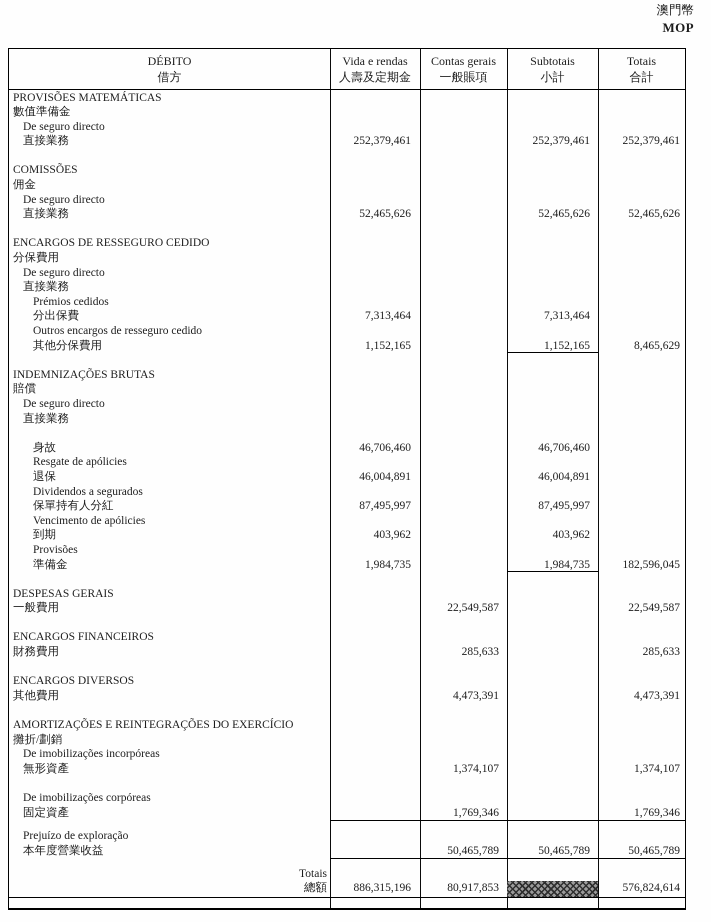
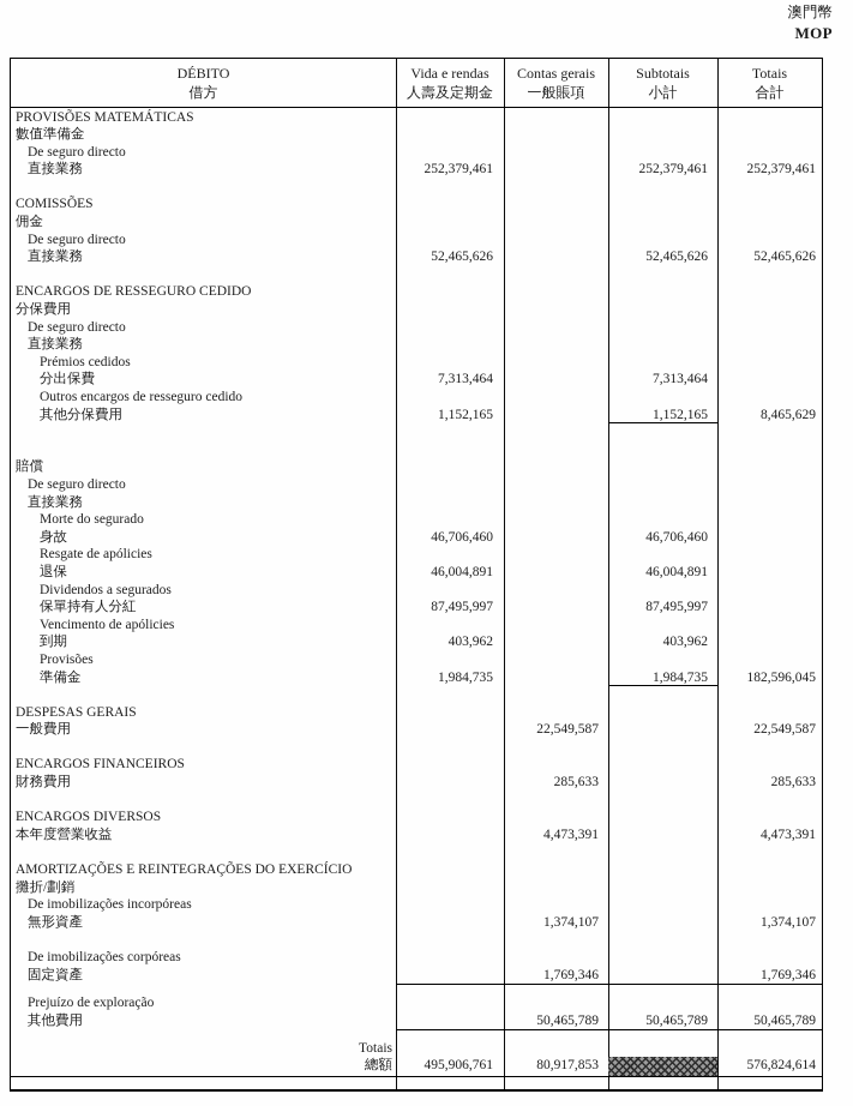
  澳門幣
  MOP
  DÉBITO
  借方
  Vida e rendas
  人壽及定期金
  Contas gerais
  一般賬項
  Subtotais
  小計
  Totais
  合計
  PROVISÕES MATEMÁTICAS
  數值準備金
  De seguro directo
  直接業務
  252,379,461
  252,379,461
  252,379,461
  COMISSÕES
  佣金
  De seguro directo
  直接業務
  52,465,626
  52,465,626
  52,465,626
  ENCARGOS DE RESSEGURO CEDIDO
  分保費用
  De seguro directo
  直接業務
  Prémios cedidos
  分出保費
  7,313,464
  7,313,464
  Outros encargos de resseguro cedido
  其他分保費用
  1,152,165
  1,152,165
  8,465,629
- INDEMNIZAÇÕES BRUTAS
  賠償
  De seguro directo
  直接業務
+ Morte do segurado
  身故
  46,706,460
  46,706,460
  Resgate de apólicies
  退保
  46,004,891
  46,004,891
  Dividendos a segurados
  保單持有人分紅
  87,495,997
  87,495,997
  Vencimento de apólicies
  到期
  403,962
  403,962
  Provisões
  準備金
  1,984,735
  1,984,735
  182,596,045
  DESPESAS GERAIS
  一般費用
  22,549,587
  22,549,587
  ENCARGOS FINANCEIROS
  財務費用
  285,633
  285,633
  ENCARGOS DIVERSOS
- 其他費用
+ 本年度營業收益
  4,473,391
  4,473,391
  AMORTIZAÇÕES E REINTEGRAÇÕES DO EXERCÍCIO
  攤折/劃銷
  De imobilizações incorpóreas
  無形資產
  1,374,107
  1,374,107
  De imobilizações corpóreas
  固定資產
  1,769,346
  1,769,346
  Prejuízo de exploração
- 本年度營業收益
+ 其他費用
  50,465,789
  50,465,789
  50,465,789
  Totais
  總額
- 886,315,196
+ 495,906,761
  80,917,853
  576,824,614
